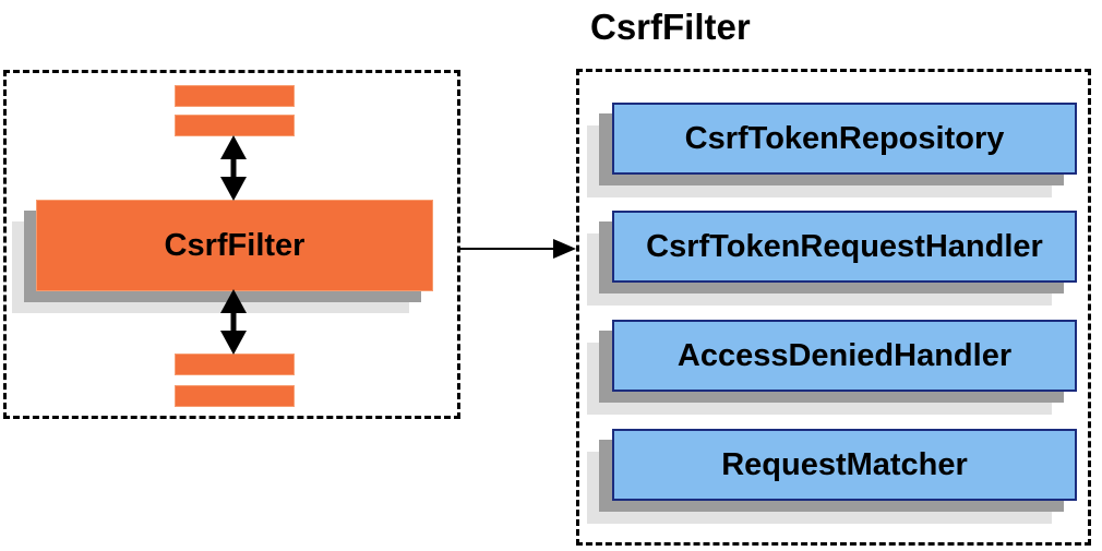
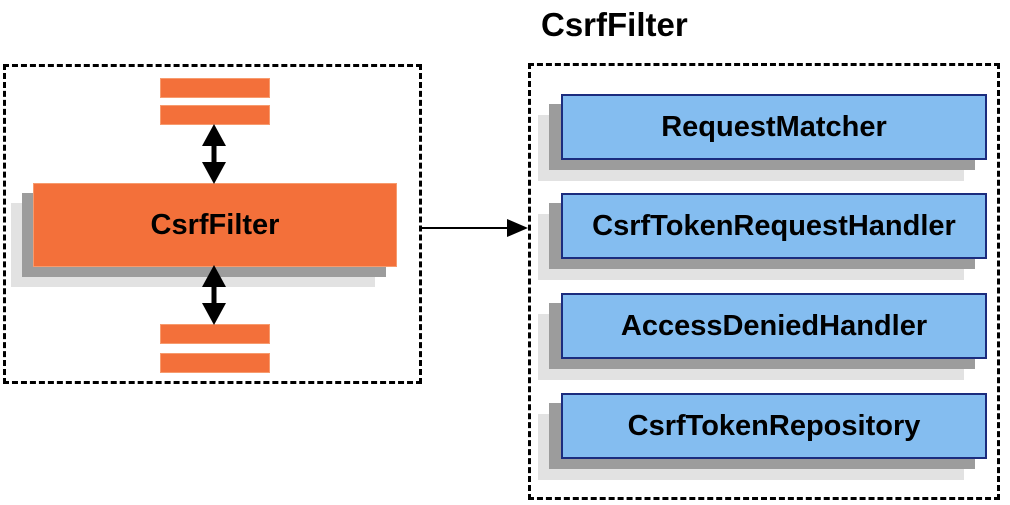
  CsrfFilter
  CsrfFilter
- CsrfTokenRepository
+ RequestMatcher
  CsrfTokenRequestHandler
  AccessDeniedHandler
- RequestMatcher
+ CsrfTokenRepository
